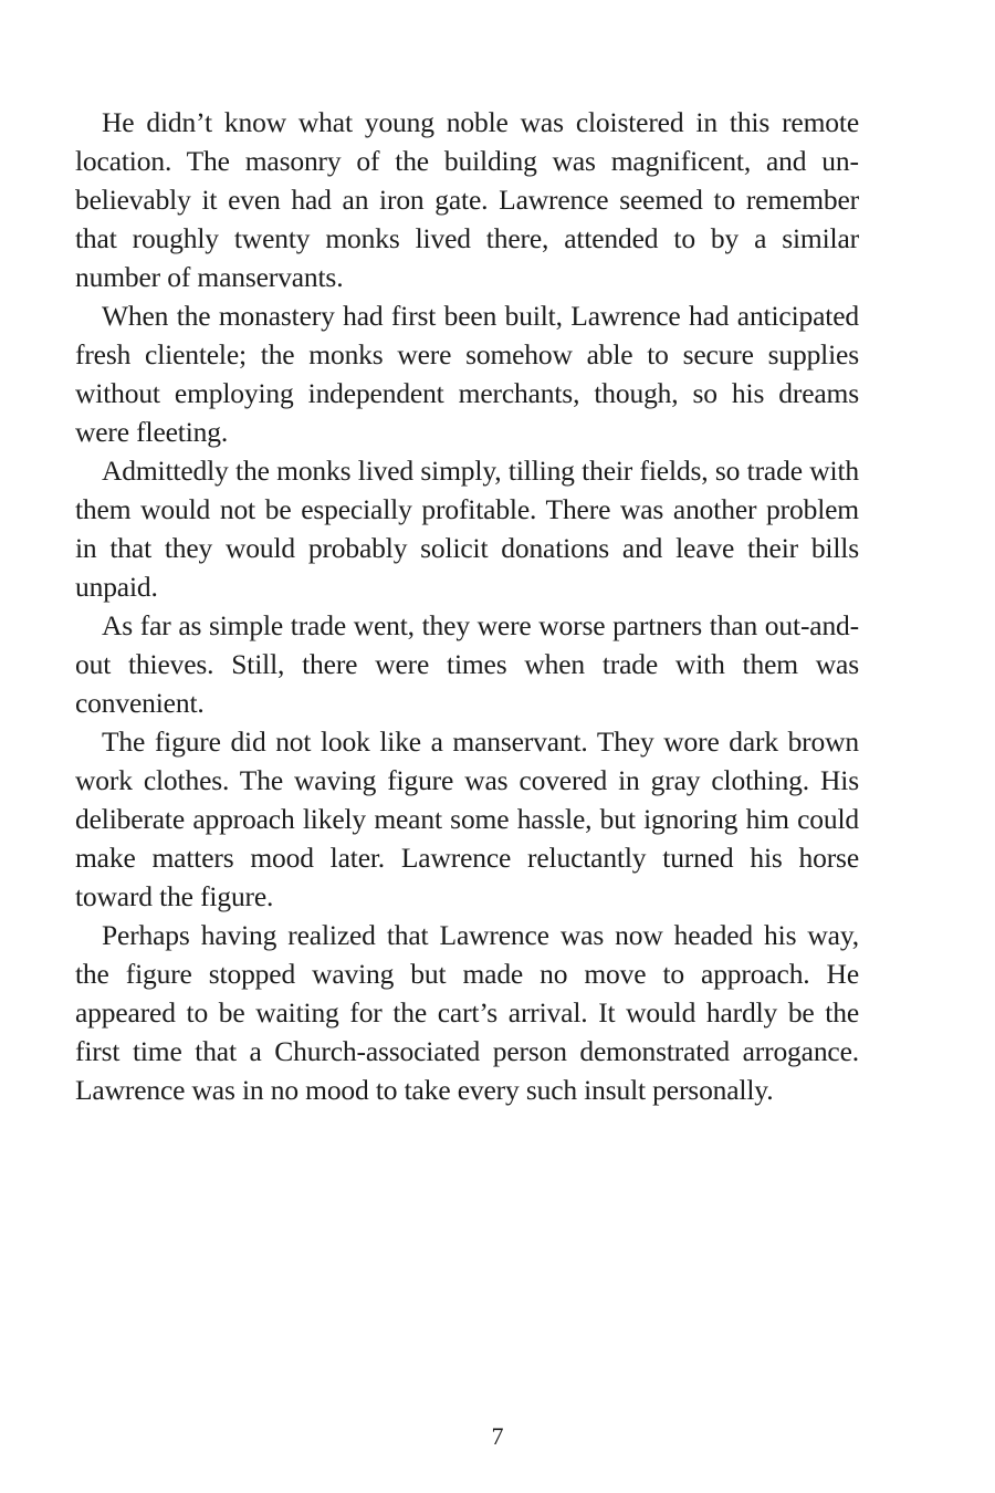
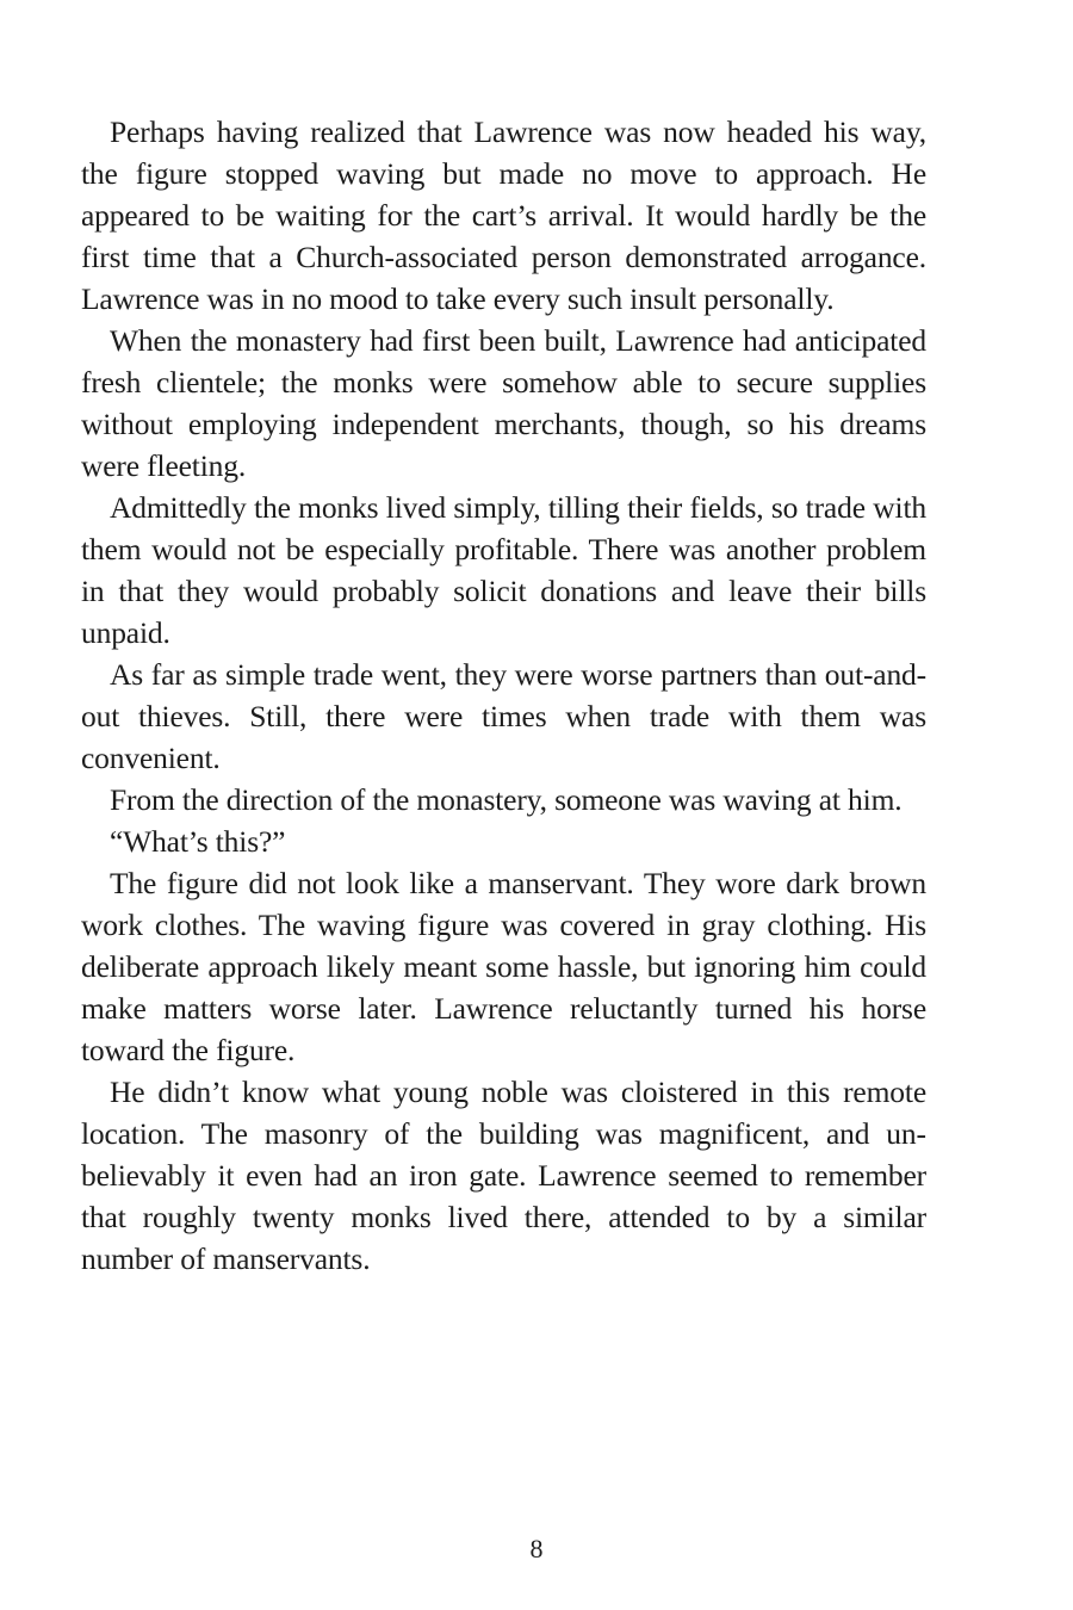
- He didn’t know what young noble was cloistered in this remote location. The masonry of the building was magnificent, and un­believably it even had an iron gate. Lawrence seemed to remem­ber that roughly twenty monks lived there, attended to by a similar number of manservants.
+ Perhaps having realized that Lawrence was now headed his way, the figure stopped waving but made no move to approach. He appeared to be waiting for the cart’s arrival. It would hardly be the first time that a Church-associated person demonstrated arrogance. Lawrence was in no mood to take every such insult personally.
  When the monastery had first been built, Lawrence had antic­ipated fresh clientele; the monks were somehow able to secure supplies without employing independent merchants, though, so his dreams were fleeting.
  Admittedly the monks lived simply, tilling their fields, so trade with them would not be especially profitable. There was another problem in that they would probably solicit donations and leave their bills unpaid.
  As far as simple trade went, they were worse partners than out-and-out thieves. Still, there were times when trade with them was convenient.
+ From the direction of the monastery, someone was waving at him.
+ “What’s this?”
- The figure did not look like a manservant. They wore dark brown work clothes. The waving figure was covered in gray cloth­ing. His deliberate approach likely meant some hassle, but ignor­ing him could make matters mood later. Lawrence reluctantly turned his horse toward the figure.
+ The figure did not look like a manservant. They wore dark brown work clothes. The waving figure was covered in gray cloth­ing. His deliberate approach likely meant some hassle, but ignor­ing him could make matters worse later. Lawrence reluctantly turned his horse toward the figure.
- Perhaps having realized that Lawrence was now headed his way, the figure stopped waving but made no move to approach. He appeared to be waiting for the cart’s arrival. It would hardly be the first time that a Church-associated person demonstrated arrogance. Lawrence was in no mood to take every such insult personally.
+ He didn’t know what young noble was cloistered in this remote location. The masonry of the building was magnificent, and un­believably it even had an iron gate. Lawrence seemed to remem­ber that roughly twenty monks lived there, attended to by a similar number of manservants.
- 7
+ 8
